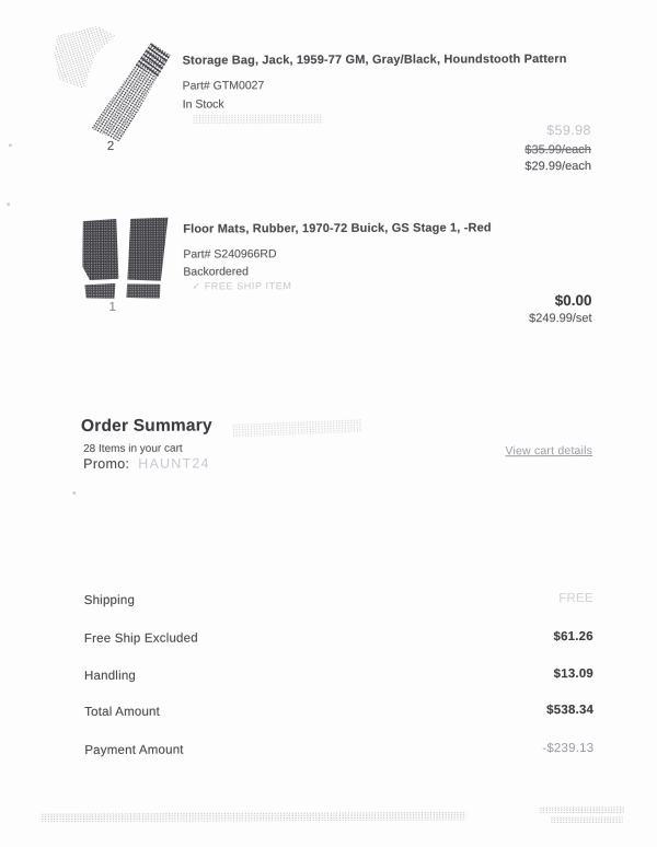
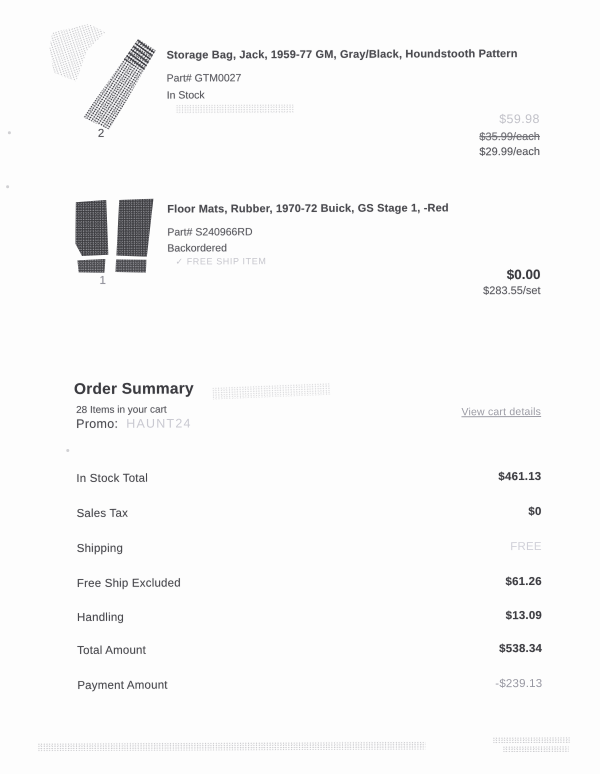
  Storage Bag, Jack, 1959-77 GM, Gray/Black, Houndstooth Pattern
  Part# GTM0027
  In Stock
  2
  $59.98
  $35.99/each
  $29.99/each
  Floor Mats, Rubber, 1970-72 Buick, GS Stage 1, -Red
  Part# S240966RD
  Backordered
  ✓ FREE SHIP ITEM
  1
  $0.00
- $249.99/set
+ $283.55/set
  Order Summary
  28 Items in your cart
  Promo: HAUNT24
  View cart details
+ In Stock Total
+ $461.13
+ Sales Tax
+ $0
  Shipping
  FREE
  Free Ship Excluded
  $61.26
  Handling
  $13.09
  Total Amount
  $538.34
  Payment Amount
  -$239.13
